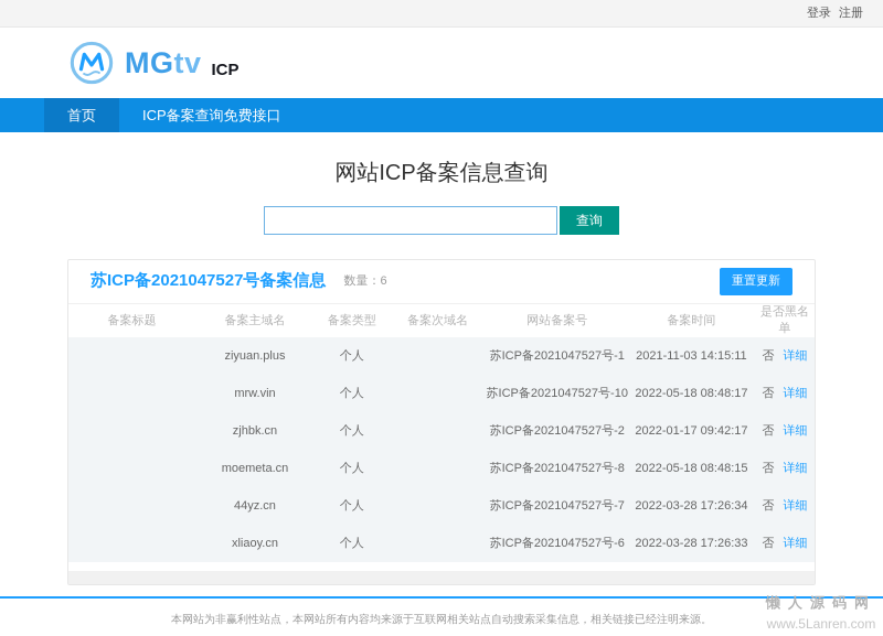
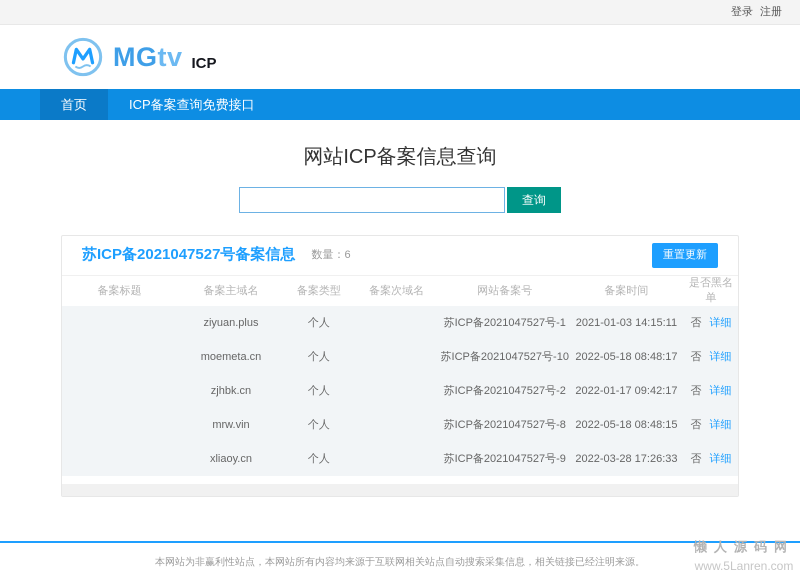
  登录
  注册
  MGtv
  ICP
  首页
  ICP备案查询免费接口
  网站ICP备案信息查询
  查询
  苏ICP备2021047527号备案信息
  数量：6
  重置更新
  备案标题	备案主域名	备案类型	备案次域名	网站备案号	备案时间	是否黑名单
- 	ziyuan.plus	个人		苏ICP备2021047527号-1	2021-11-03 14:15:11	否 详细
+ 	ziyuan.plus	个人		苏ICP备2021047527号-1	2021-01-03 14:15:11	否 详细
- 	mrw.vin	个人		苏ICP备2021047527号-10	2022-05-18 08:48:17	否 详细
+ 	moemeta.cn	个人		苏ICP备2021047527号-10	2022-05-18 08:48:17	否 详细
  	zjhbk.cn	个人		苏ICP备2021047527号-2	2022-01-17 09:42:17	否 详细
- 	moemeta.cn	个人		苏ICP备2021047527号-8	2022-05-18 08:48:15	否 详细
+ 	mrw.vin	个人		苏ICP备2021047527号-8	2022-05-18 08:48:15	否 详细
- 	44yz.cn	个人		苏ICP备2021047527号-7	2022-03-28 17:26:34	否 详细
- 	xliaoy.cn	个人		苏ICP备2021047527号-6	2022-03-28 17:26:33	否 详细
+ 	xliaoy.cn	个人		苏ICP备2021047527号-9	2022-03-28 17:26:33	否 详细
  本网站为非赢利性站点，本网站所有内容均来源于互联网相关站点自动搜索采集信息，相关链接已经注明来源。
  懒人源码网
  www.5Lanren.com
